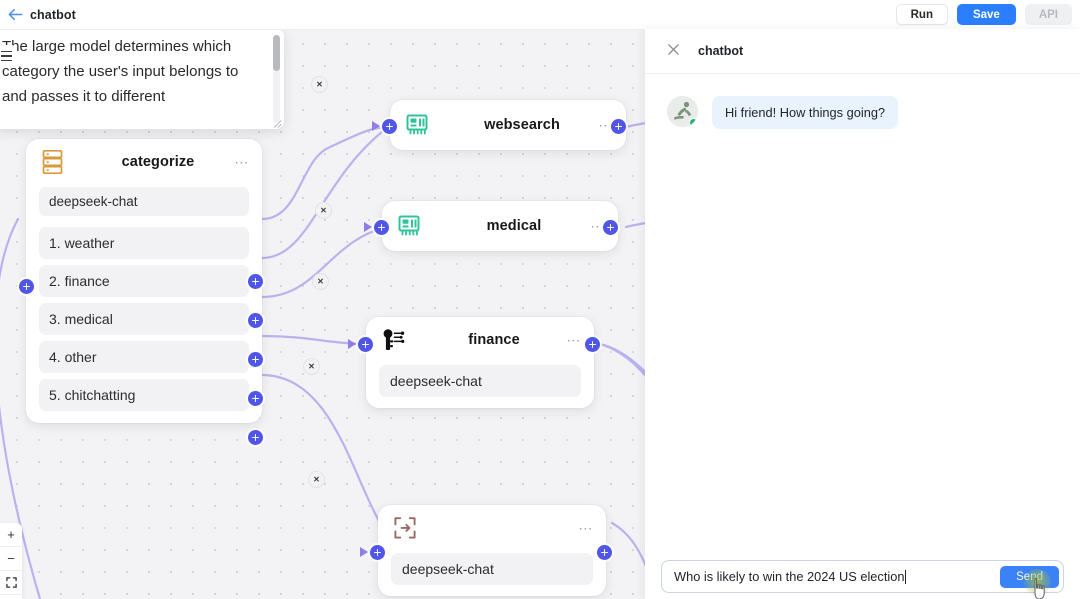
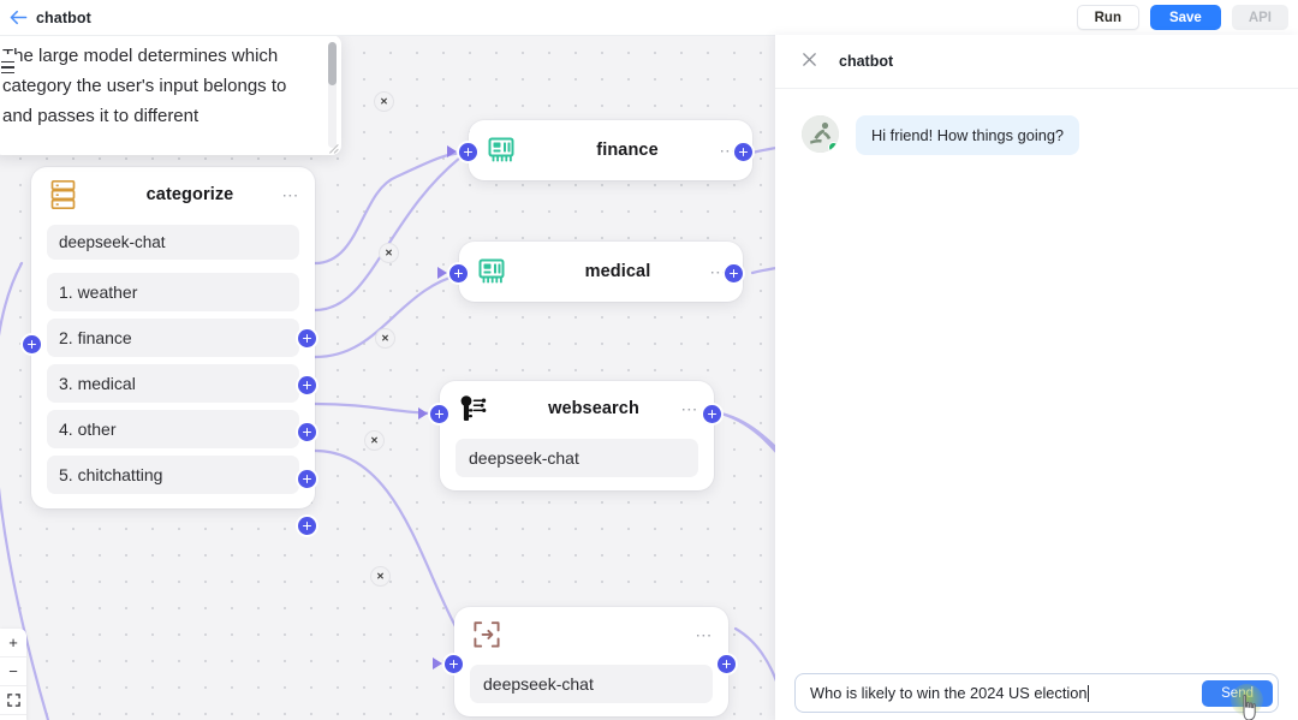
  chatbot
  Run
  Save
  API
  categorize
  ⋯
  deepseek-chat
  1. weather
  2. finance
  3. medical
  4. other
  5. chitchatting
- websearch
+ finance
  ⋯
  medical
  ⋯
- finance
+ websearch
  ⋯
  deepseek-chat
  ⋯
  deepseek-chat
  ✕
  ✕
  ✕
  ✕
  ✕
  +
  −
  he large model determines which category the user's input belongs to and passes it to different
  chatbot
  Hi friend! How things going?
  Who is likely to win the 2024 US election
